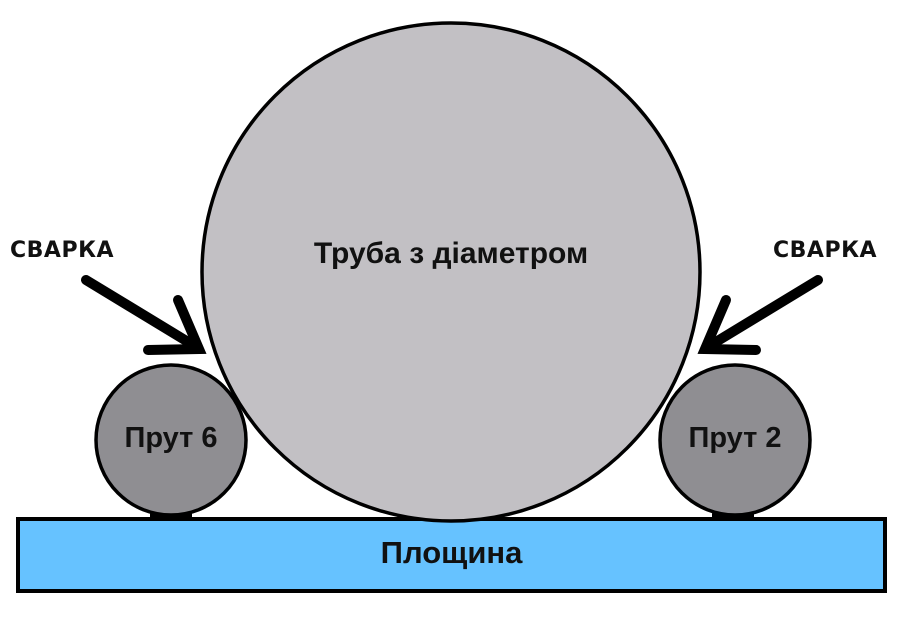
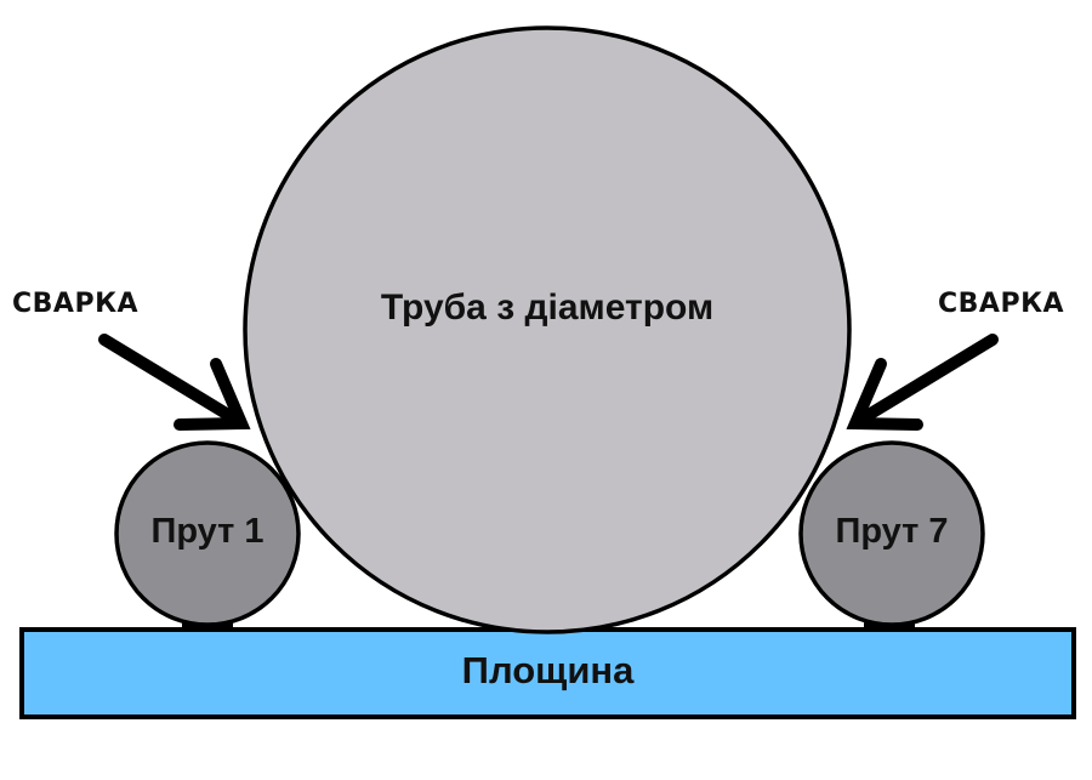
  СВАРКА
  СВАРКА
  Труба з діаметром
- Прут 6
+ Прут 1
- Прут 2
+ Прут 7
  Площина
